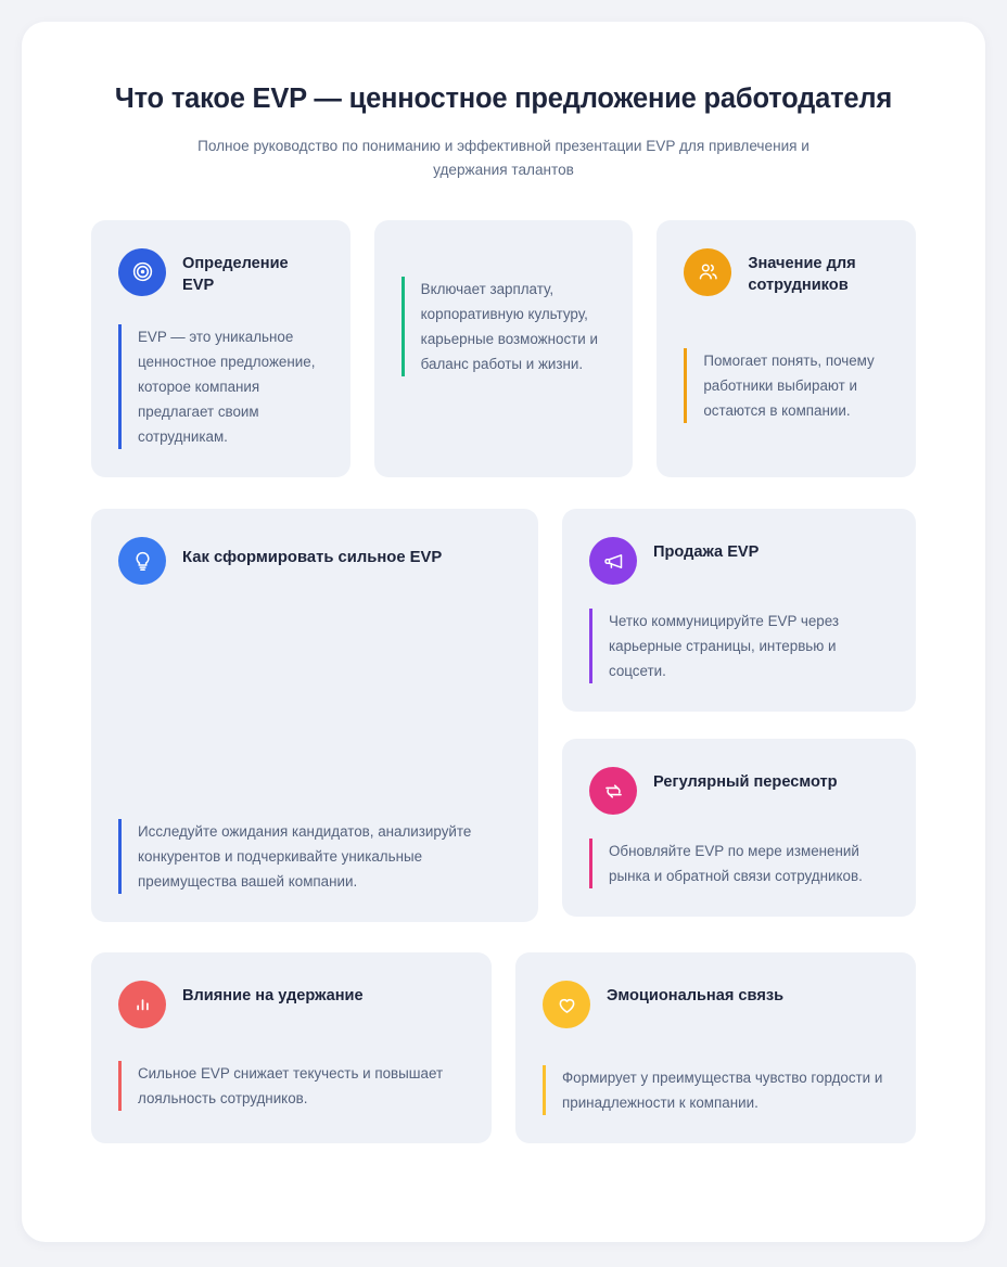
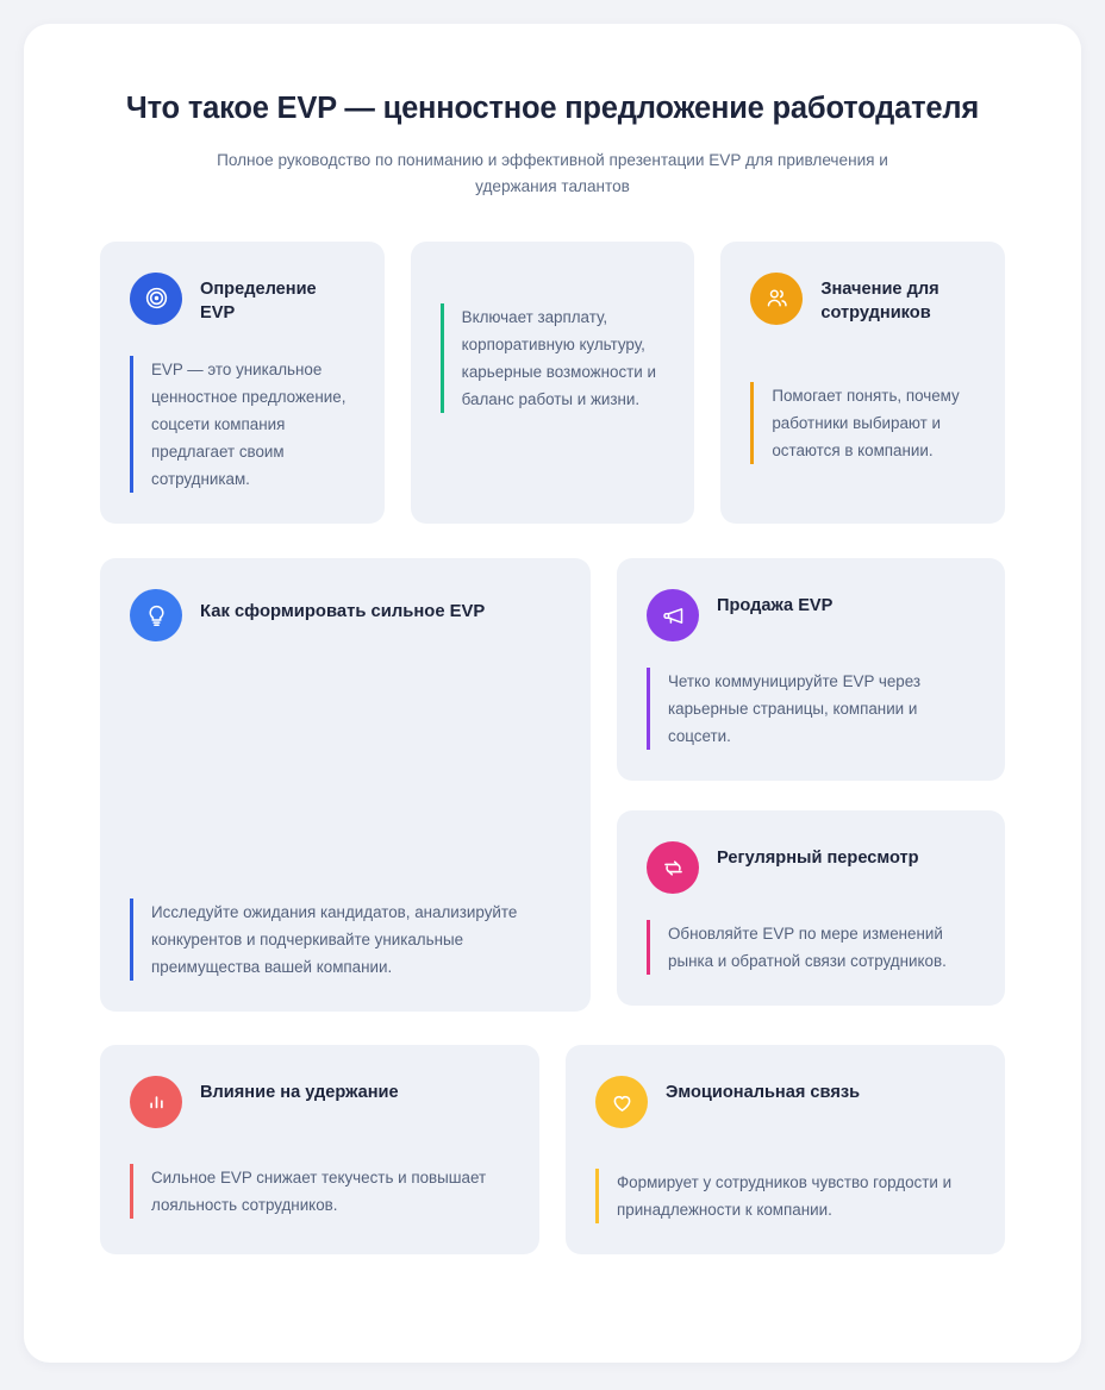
  Что такое EVP — ценностное предложение работодателя
  Полное руководство по пониманию и эффективной презентации EVP для привлечения и удержания талантов
  Определение EVP
- EVP — это уникальное ценностное предложение, которое компания предлагает своим сотрудникам.
+ EVP — это уникальное ценностное предложение, соцсети компания предлагает своим сотрудникам.
  Включает зарплату, корпоративную культуру, карьерные возможности и баланс работы и жизни.
  Значение для сотрудников
  Помогает понять, почему работники выбирают и остаются в компании.
  Как сформировать сильное EVP
  Исследуйте ожидания кандидатов, анализируйте конкурентов и подчеркивайте уникальные преимущества вашей компании.
  Продажа EVP
- Четко коммуницируйте EVP через карьерные страницы, интервью и соцсети.
+ Четко коммуницируйте EVP через карьерные страницы, компании и соцсети.
  Регулярный пересмотр
  Обновляйте EVP по мере изменений рынка и обратной связи сотрудников.
  Влияние на удержание
  Сильное EVP снижает текучесть и повышает лояльность сотрудников.
  Эмоциональная связь
- Формирует у преимущества чувство гордости и принадлежности к компании.
+ Формирует у сотрудников чувство гордости и принадлежности к компании.
